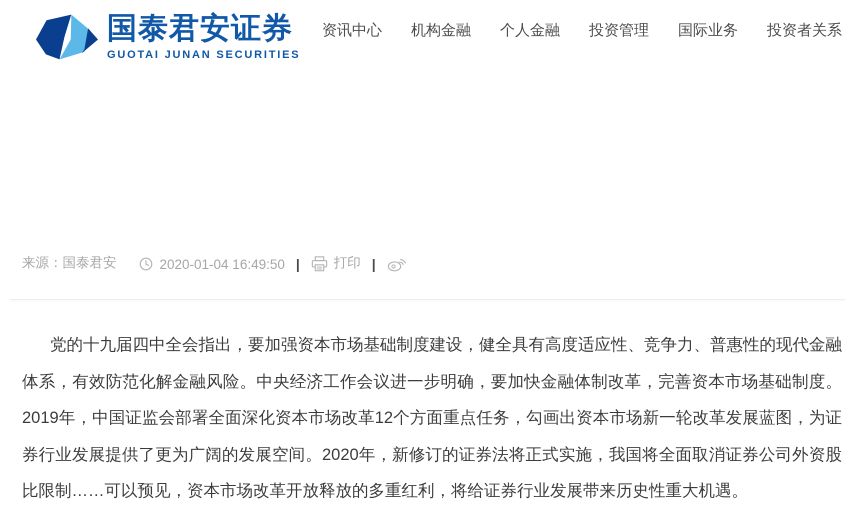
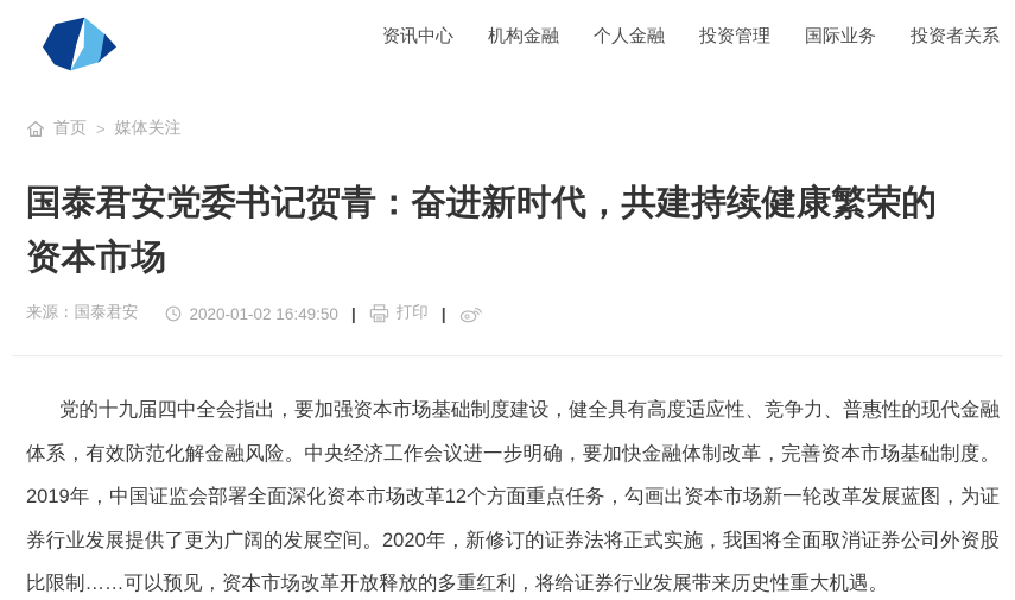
- 国泰君安证券
- GUOTAI JUNAN SECURITIES
  资讯中心
  机构金融
  个人金融
  投资管理
  国际业务
  投资者关系
+ 首页
+ >
+ 媒体关注
+ 国泰君安党委书记贺青：奋进新时代，共建持续健康繁荣的资本市场
  来源：
  国泰君安
- 2020-01-04 16:49:50
+ 2020-01-02 16:49:50
  |
  打印
  |
  党的十九届四中全会指出，要加强资本市场基础制度建设，健全具有高度适应性、竞争力、普惠性的现代金融体系，有效防范化解金融风险。中央经济工作会议进一步明确，要加快金融体制改革，完善资本市场基础制度。2019年，中国证监会部署全面深化资本市场改革12个方面重点任务，勾画出资本市场新一轮改革发展蓝图，为证券行业发展提供了更为广阔的发展空间。2020年，新修订的证券法将正式实施，我国将全面取消证券公司外资股比限制……可以预见，资本市场改革开放释放的多重红利，将给证券行业发展带来历史性重大机遇。
